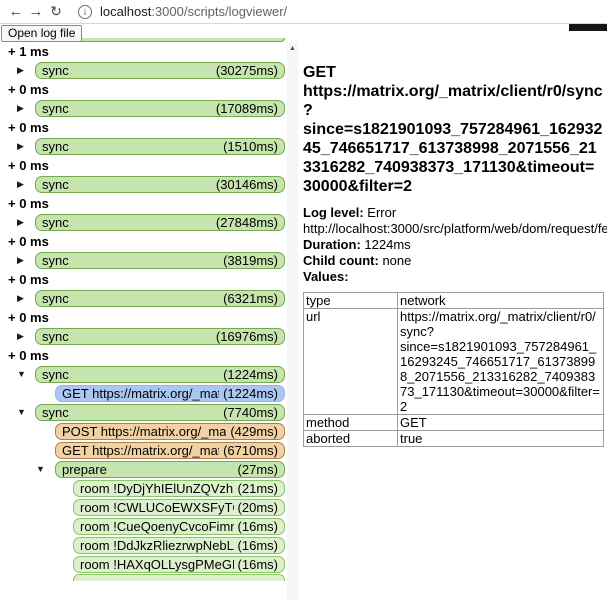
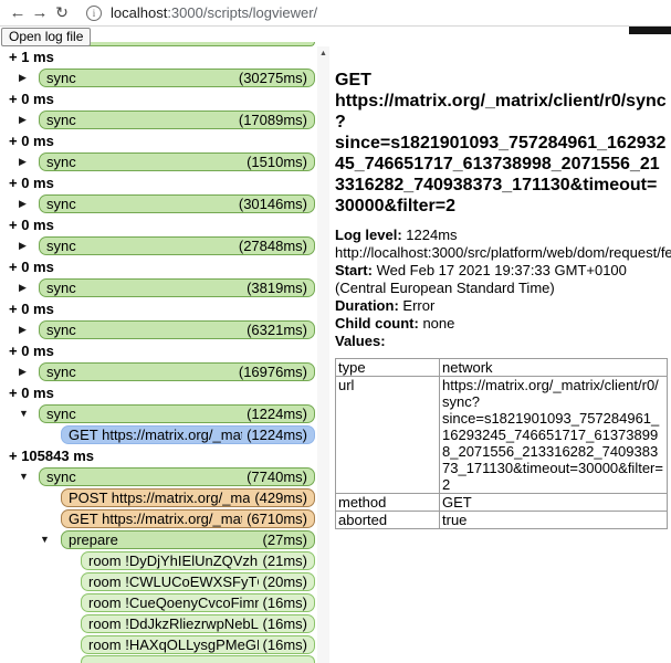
  ←
  →
  ↻
  i
  localhost:3000/scripts/logviewer/
  Open log file
  + 1 ms
  ▶
  sync
  (30275ms)
  + 0 ms
  ▶
  sync
  (17089ms)
  + 0 ms
  ▶
  sync
  (1510ms)
  + 0 ms
  ▶
  sync
  (30146ms)
  + 0 ms
  ▶
  sync
  (27848ms)
  + 0 ms
  ▶
  sync
  (3819ms)
  + 0 ms
  ▶
  sync
  (6321ms)
  + 0 ms
  ▶
  sync
  (16976ms)
  + 0 ms
  ▼
  sync
  (1224ms)
  GET https://matrix.org/_ma
  (1224ms)
+ + 105843 ms
  ▼
  sync
  (7740ms)
  POST https://matrix.org/_ma
  (429ms)
  GET https://matrix.org/_ma
  (6710ms)
  ▼
  prepare
  (27ms)
  room !DyDjYhIElUnZQVzh
  (21ms)
  room !CWLUCoEWXSFyT
  (20ms)
  room !CueQoenyCvcoFim
  (16ms)
  room !DdJkzRliezrwpNebL
  (16ms)
  room !HAXqOLLysgPMeG
  (16ms)
  GET https://matrix.org/_matrix/client/r0/sync?since=s1821901093_757284961_16293245_746651717_613738998_2071556_213316282_740938373_171130&timeout=30000&filter=2
- Log level: Error
+ Log level: 1224ms
  http://localhost:3000/src/platform/web/dom/request/fe
+ Start: Wed Feb 17 2021 19:37:33 GMT+0100 (Central European Standard Time)
- Duration: 1224ms
+ Duration: Error
  Child count: none
  Values:
  type	network
  url	https://matrix.org/_matrix/client/r0/sync?since=s1821901093_757284961_16293245_746651717_613738998_2071556_213316282_740938373_171130&timeout=30000&filter=2
  method	GET
  aborted	true
